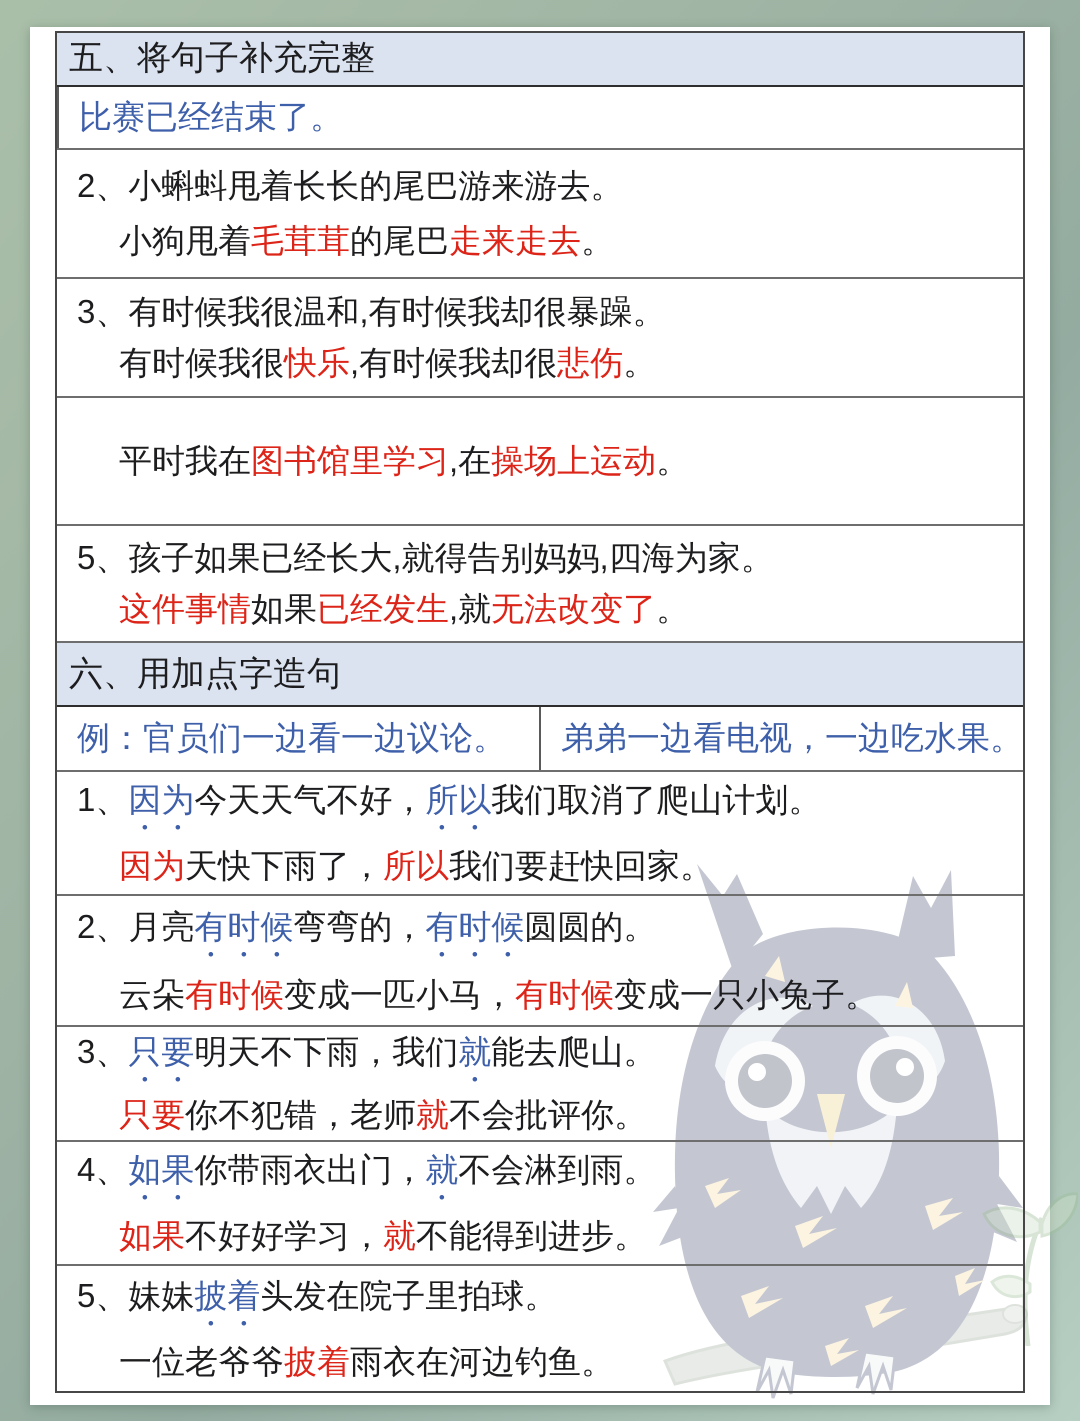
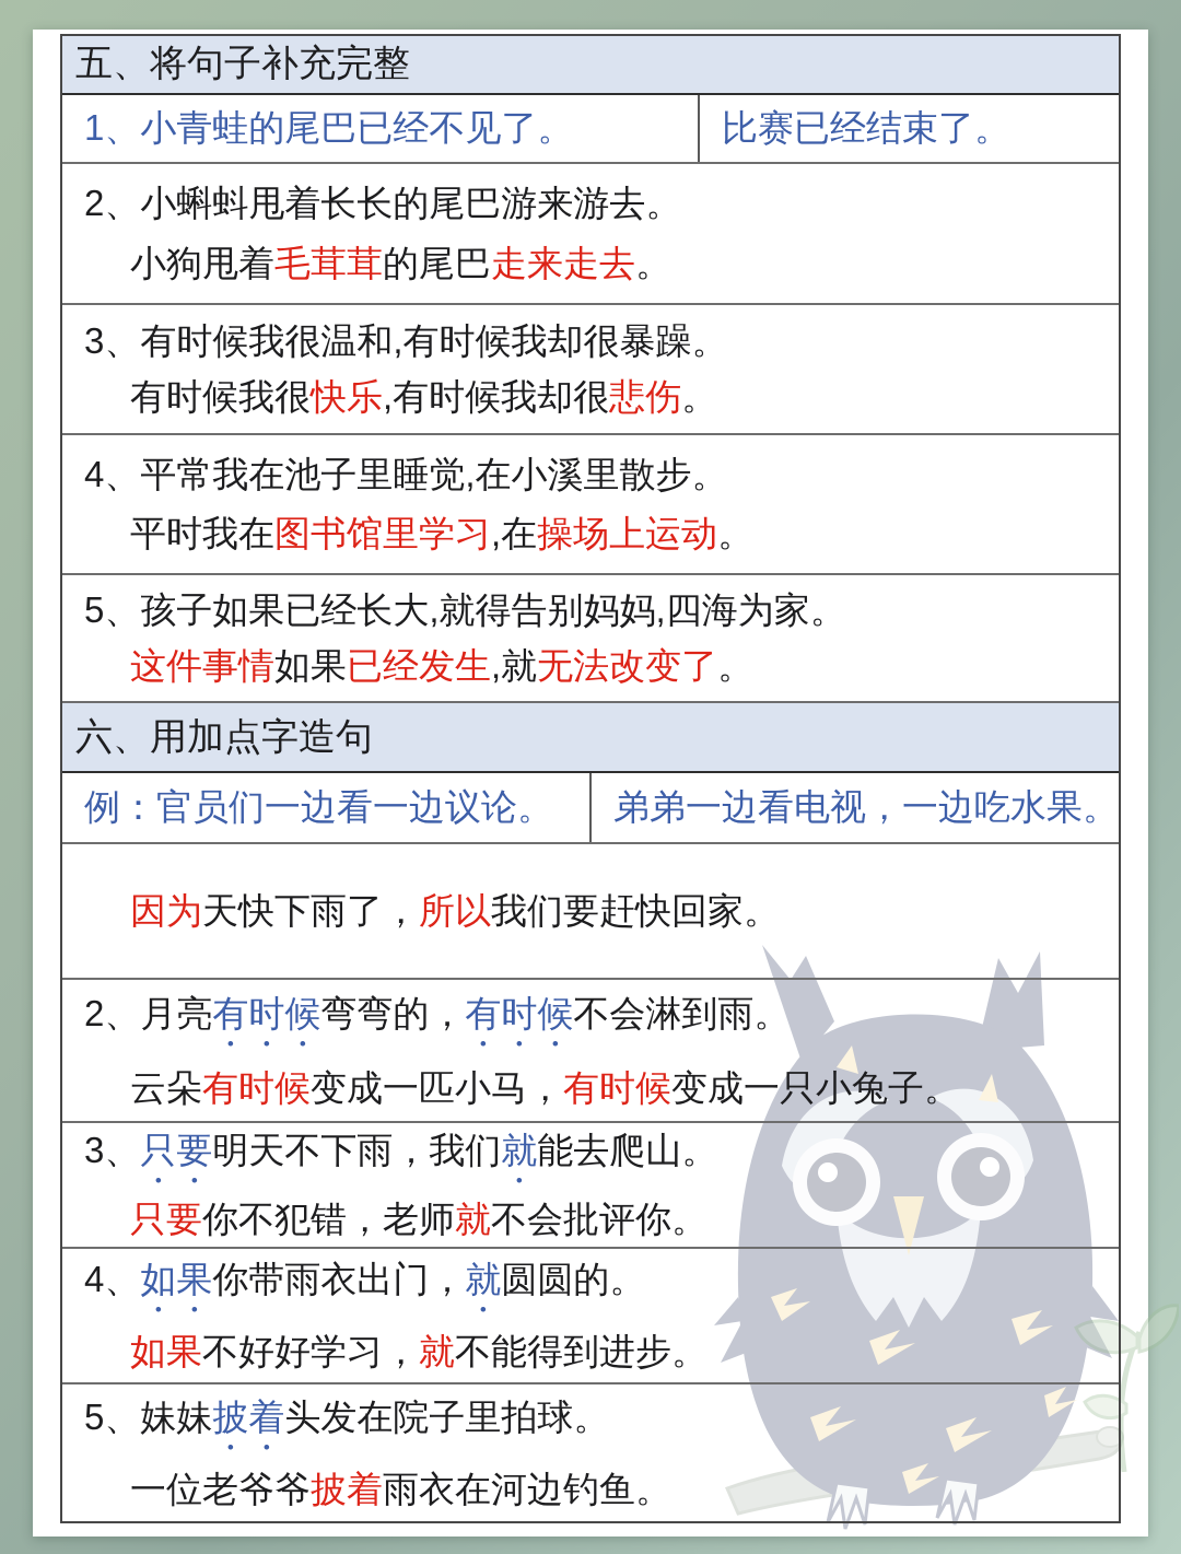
  五、将句子补充完整
+ 1、小青蛙的尾巴已经不见了。
  比赛已经结束了。
  2、小蝌蚪甩着长长的尾巴游来游去。
  小狗甩着毛茸茸的尾巴走来走去。
  3、有时候我很温和,有时候我却很暴躁。
  有时候我很快乐,有时候我却很悲伤。
+ 4、平常我在池子里睡觉,在小溪里散步。
  平时我在图书馆里学习,在操场上运动。
  5、孩子如果已经长大,就得告别妈妈,四海为家。
  这件事情如果已经发生,就无法改变了。
  六、用加点字造句
  例：官员们一边看一边议论。
  弟弟一边看电视，一边吃水果。
- 1、因为今天天气不好，所以我们取消了爬山计划。
  因为天快下雨了，所以我们要赶快回家。
- 2、月亮有时候弯弯的，有时候圆圆的。
+ 2、月亮有时候弯弯的，有时候不会淋到雨。
  云朵有时候变成一匹小马，有时候变成一只小兔子。
  3、只要明天不下雨，我们就能去爬山。
  只要你不犯错，老师就不会批评你。
- 4、如果你带雨衣出门，就不会淋到雨。
+ 4、如果你带雨衣出门，就圆圆的。
  如果不好好学习，就不能得到进步。
  5、妹妹披着头发在院子里拍球。
  一位老爷爷披着雨衣在河边钓鱼。
